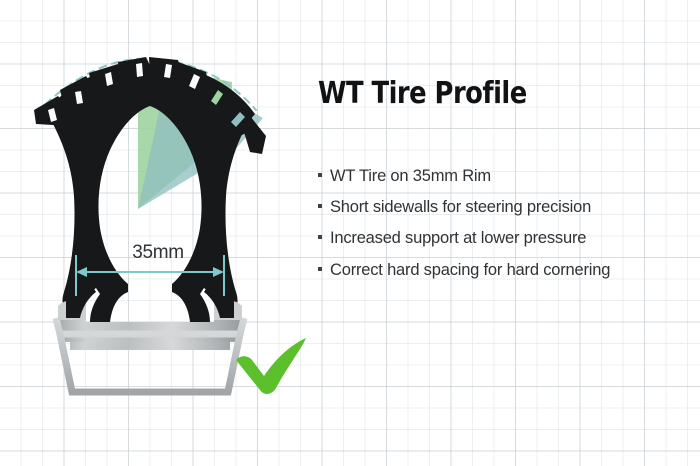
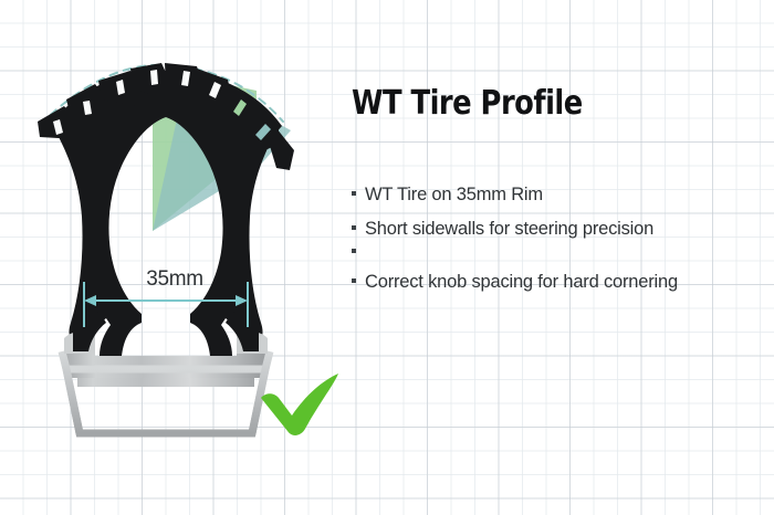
  35mm
  WT Tire Profile
  WT Tire on 35mm Rim
  Short sidewalls for steering precision
- Increased support at lower pressure
- Correct hard spacing for hard cornering
+ Correct knob spacing for hard cornering
